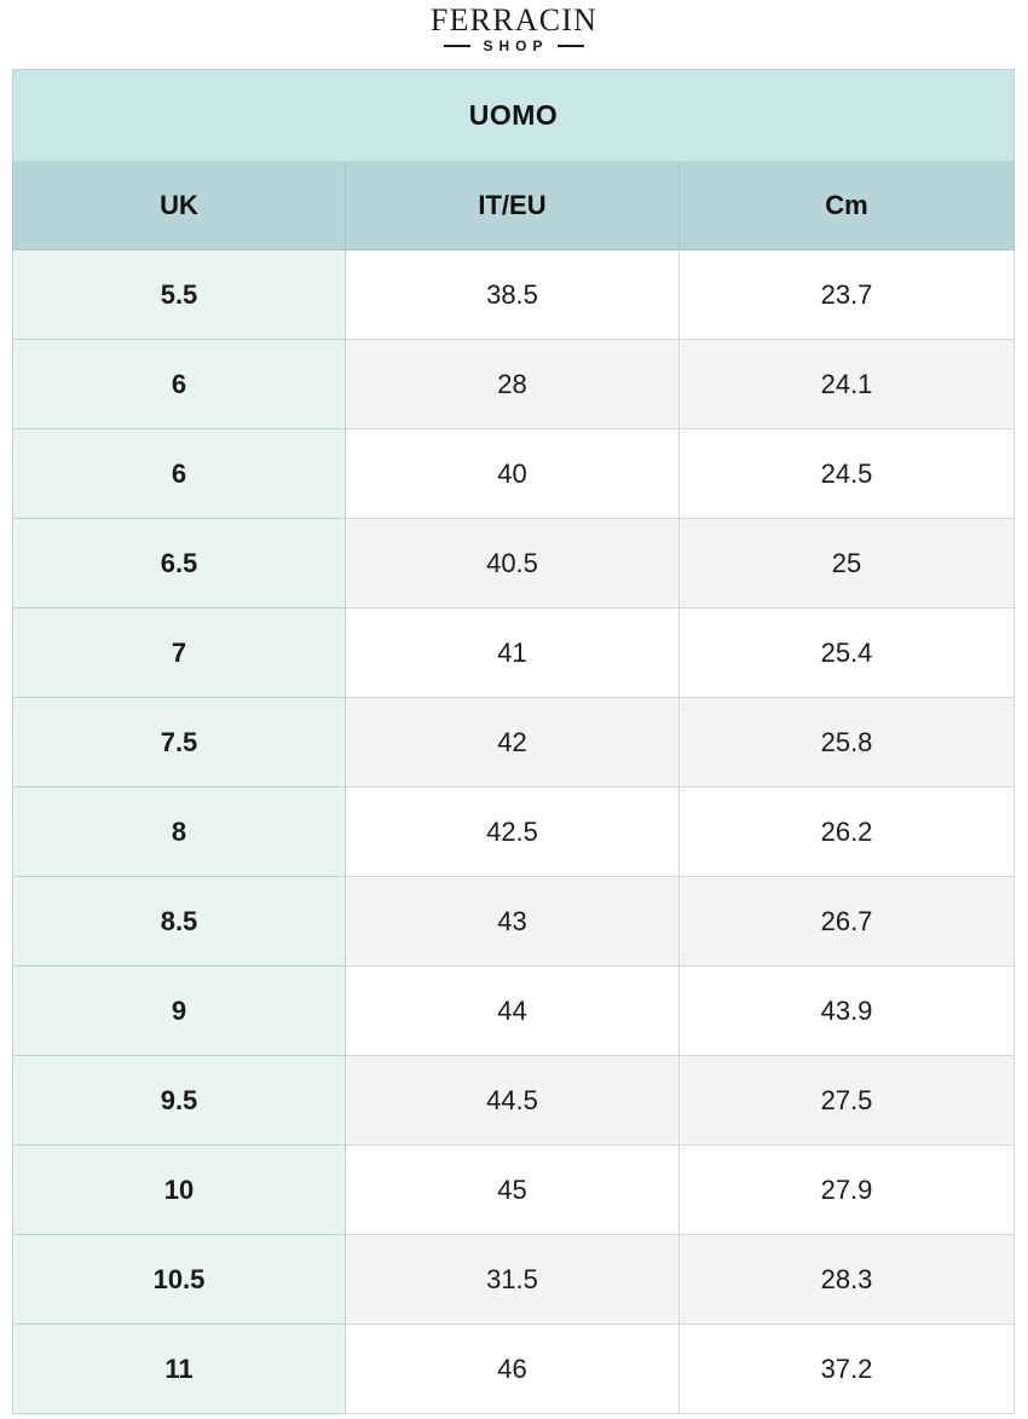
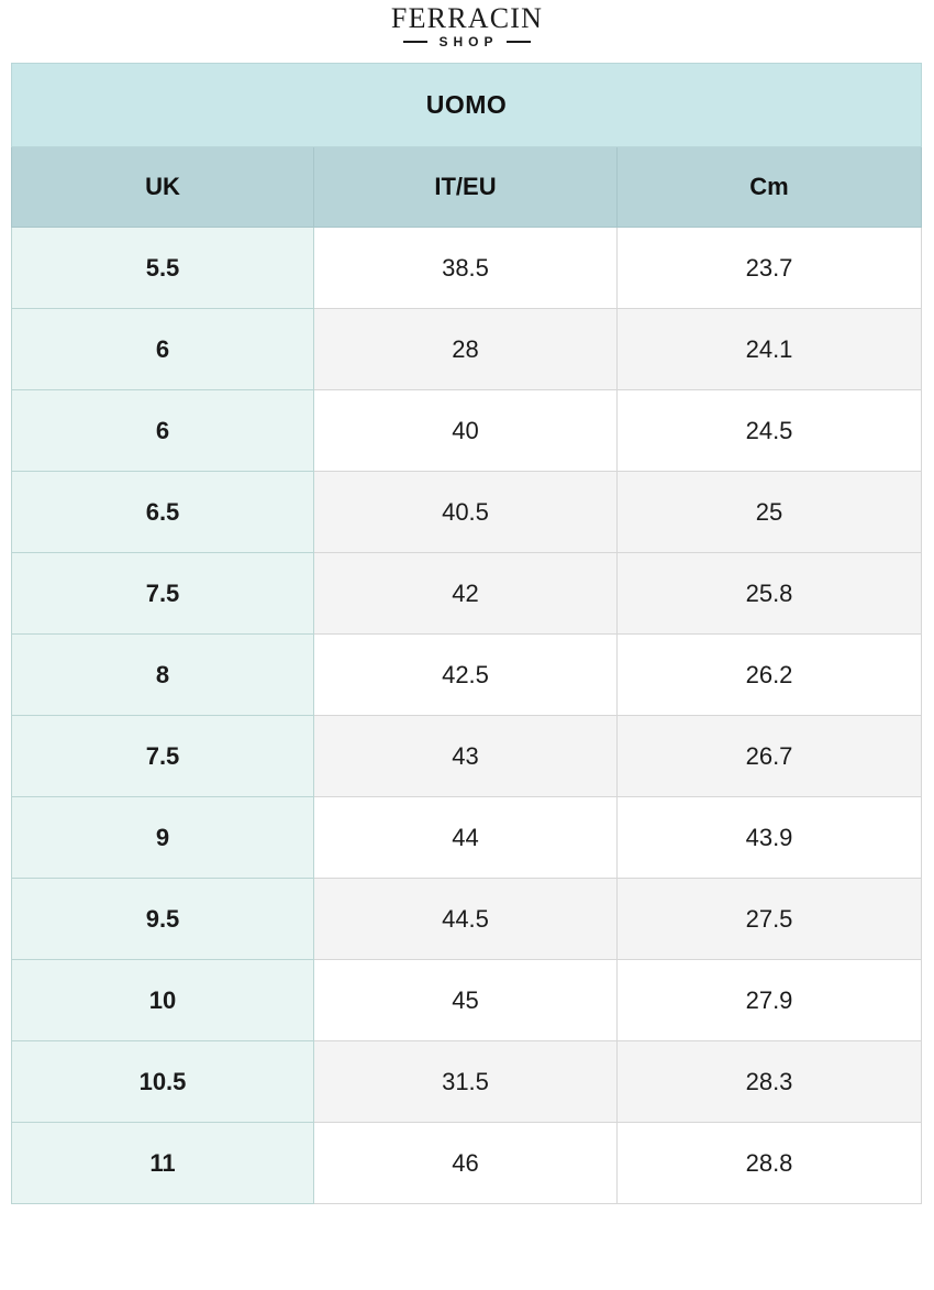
  FERRACIN
  SHOP
  UOMO
  UK	IT/EU	Cm
  5.5	38.5	23.7
  6	28	24.1
  6	40	24.5
  6.5	40.5	25
- 7	41	25.4
  7.5	42	25.8
  8	42.5	26.2
- 8.5	43	26.7
+ 7.5	43	26.7
  9	44	43.9
  9.5	44.5	27.5
  10	45	27.9
  10.5	31.5	28.3
- 11	46	37.2
+ 11	46	28.8
